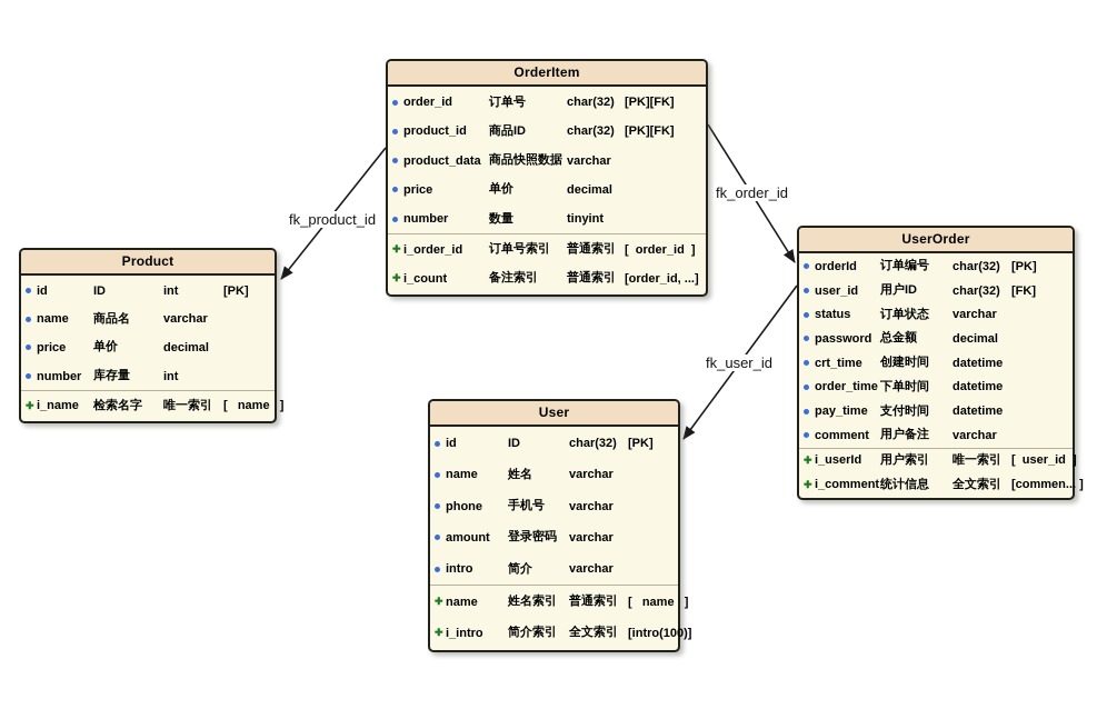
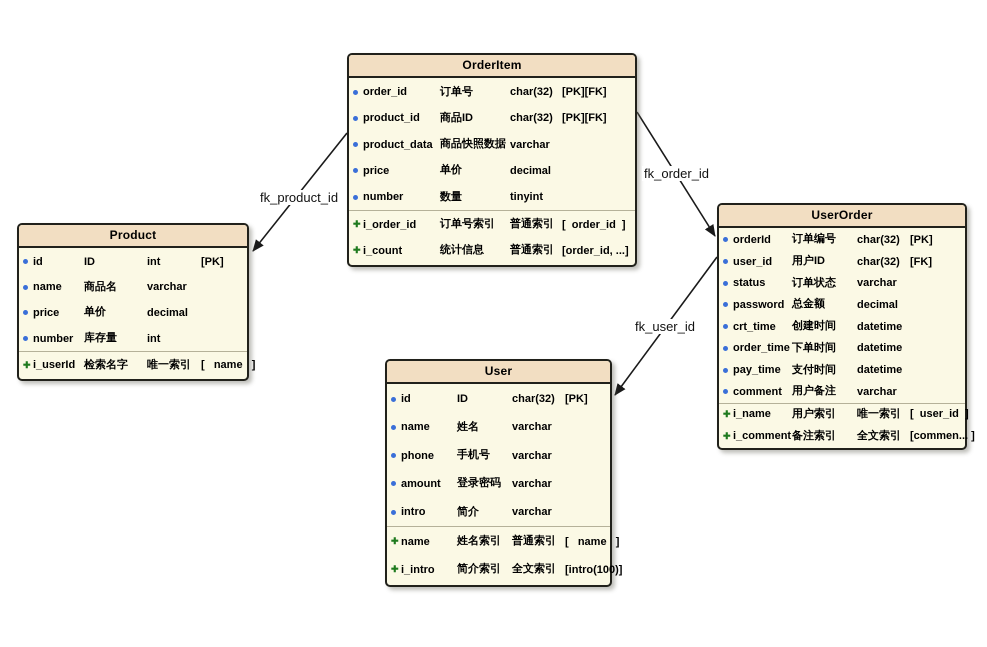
  OrderItem
  order_id
  订单号
  char(32)
  [PK][FK]
  product_id
  商品ID
  char(32)
  [PK][FK]
  product_data
  商品快照数据
  varchar
  price
  单价
  decimal
  number
  数量
  tinyint
  ✚
  i_order_id
  订单号索引
  普通索引
  [ order_id ]
  ✚
  i_count
- 备注索引
+ 统计信息
  普通索引
  [order_id, ...]
  Product
  id
  ID
  int
  [PK]
  name
  商品名
  varchar
  price
  单价
  decimal
  number
  库存量
  int
  ✚
- i_name
+ i_userId
  检索名字
  唯一索引
  [ name ]
  UserOrder
  orderId
  订单编号
  char(32)
  [PK]
  user_id
  用户ID
  char(32)
  [FK]
  status
  订单状态
  varchar
  password
  总金额
  decimal
  crt_time
  创建时间
  datetime
  order_time
  下单时间
  datetime
  pay_time
  支付时间
  datetime
  comment
  用户备注
  varchar
  ✚
- i_userId
+ i_name
  用户索引
  唯一索引
  [ user_id ]
  ✚
  i_comment
- 统计信息
+ 备注索引
  全文索引
  [commen... ]
  User
  id
  ID
  char(32)
  [PK]
  name
  姓名
  varchar
  phone
  手机号
  varchar
  amount
  登录密码
  varchar
  intro
  简介
  varchar
  ✚
  name
  姓名索引
  普通索引
  [ name ]
  ✚
  i_intro
  简介索引
  全文索引
  [intro(100)]
  fk_product_id
  fk_order_id
  fk_user_id
